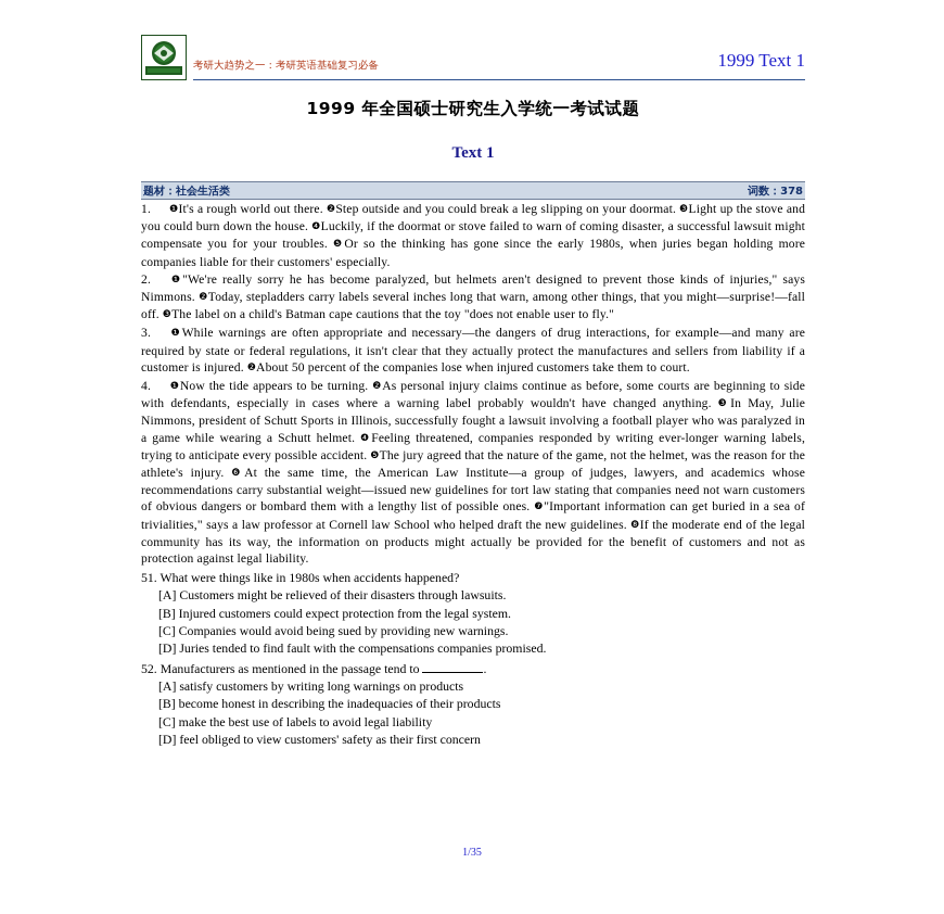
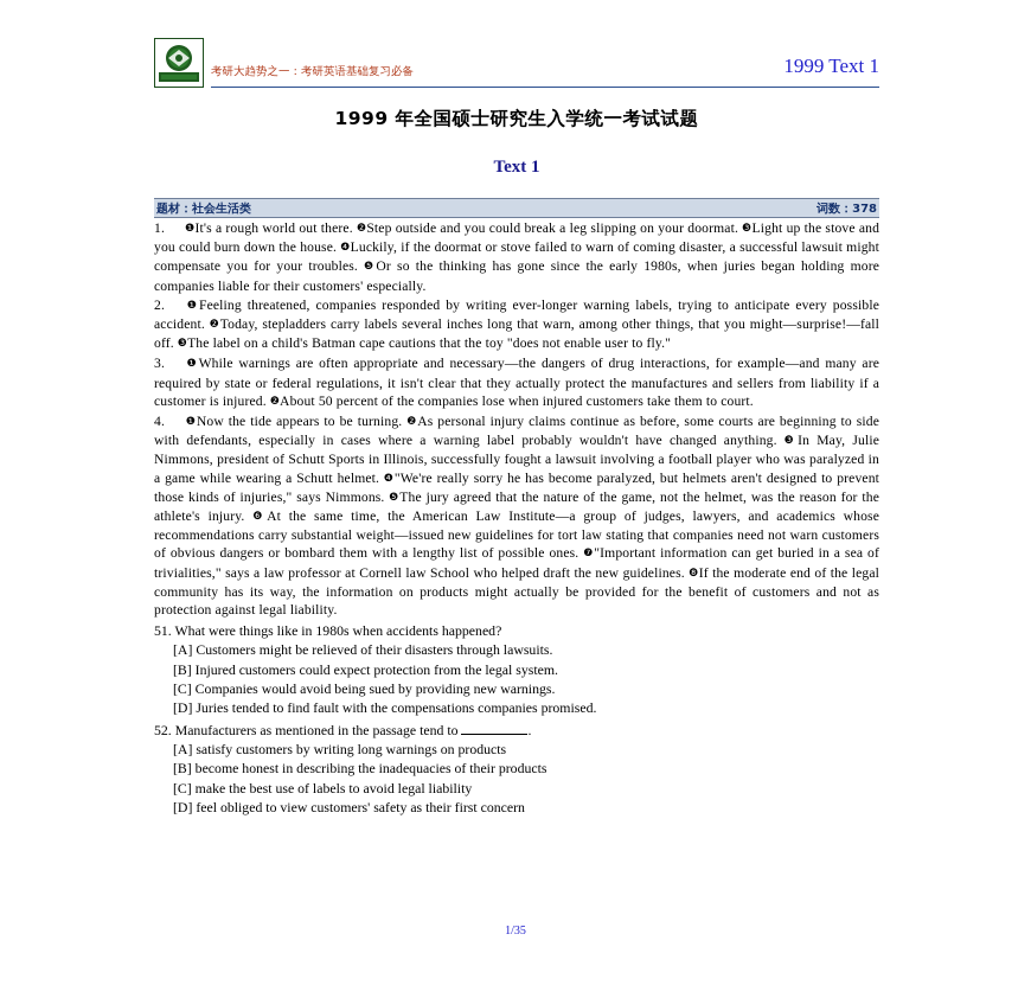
  考研大趋势之一：考研英语基础复习必备
  1999 Text 1
  1999 年全国硕士研究生入学统一考试试题
  Text 1
  题材：社会生活类
  词数：378
  1. ❶It's a rough world out there. ❷Step outside and you could break a leg slipping on your doormat. ❸Light up the stove and you could burn down the house. ❹Luckily, if the doormat or stove failed to warn of coming disaster, a successful lawsuit might compensate you for your troubles. ❺Or so the thinking has gone since the early 1980s, when juries began holding more companies liable for their customers' especially.
- 2. ❶"We're really sorry he has become paralyzed, but helmets aren't designed to prevent those kinds of injuries," says Nimmons. ❷Today, stepladders carry labels several inches long that warn, among other things, that you might—surprise!—fall off. ❸The label on a child's Batman cape cautions that the toy "does not enable user to fly."
+ 2. ❶Feeling threatened, companies responded by writing ever-longer warning labels, trying to anticipate every possible accident. ❷Today, stepladders carry labels several inches long that warn, among other things, that you might—surprise!—fall off. ❸The label on a child's Batman cape cautions that the toy "does not enable user to fly."
  3. ❶While warnings are often appropriate and necessary—the dangers of drug interactions, for example—and many are required by state or federal regulations, it isn't clear that they actually protect the manufactures and sellers from liability if a customer is injured. ❷About 50 percent of the companies lose when injured customers take them to court.
- 4. ❶Now the tide appears to be turning. ❷As personal injury claims continue as before, some courts are beginning to side with defendants, especially in cases where a warning label probably wouldn't have changed anything. ❸In May, Julie Nimmons, president of Schutt Sports in Illinois, successfully fought a lawsuit involving a football player who was paralyzed in a game while wearing a Schutt helmet. ❹Feeling threatened, companies responded by writing ever-longer warning labels, trying to anticipate every possible accident. ❺The jury agreed that the nature of the game, not the helmet, was the reason for the athlete's injury. ❻At the same time, the American Law Institute—a group of judges, lawyers, and academics whose recommendations carry substantial weight—issued new guidelines for tort law stating that companies need not warn customers of obvious dangers or bombard them with a lengthy list of possible ones. ❼"Important information can get buried in a sea of trivialities," says a law professor at Cornell law School who helped draft the new guidelines. ❽If the moderate end of the legal community has its way, the information on products might actually be provided for the benefit of customers and not as protection against legal liability.
+ 4. ❶Now the tide appears to be turning. ❷As personal injury claims continue as before, some courts are beginning to side with defendants, especially in cases where a warning label probably wouldn't have changed anything. ❸In May, Julie Nimmons, president of Schutt Sports in Illinois, successfully fought a lawsuit involving a football player who was paralyzed in a game while wearing a Schutt helmet. ❹"We're really sorry he has become paralyzed, but helmets aren't designed to prevent those kinds of injuries," says Nimmons. ❺The jury agreed that the nature of the game, not the helmet, was the reason for the athlete's injury. ❻At the same time, the American Law Institute—a group of judges, lawyers, and academics whose recommendations carry substantial weight—issued new guidelines for tort law stating that companies need not warn customers of obvious dangers or bombard them with a lengthy list of possible ones. ❼"Important information can get buried in a sea of trivialities," says a law professor at Cornell law School who helped draft the new guidelines. ❽If the moderate end of the legal community has its way, the information on products might actually be provided for the benefit of customers and not as protection against legal liability.
  51. What were things like in 1980s when accidents happened?
  [A] Customers might be relieved of their disasters through lawsuits.
  [B] Injured customers could expect protection from the legal system.
  [C] Companies would avoid being sued by providing new warnings.
  [D] Juries tended to find fault with the compensations companies promised.
  52. Manufacturers as mentioned in the passage tend to .
  [A] satisfy customers by writing long warnings on products
  [B] become honest in describing the inadequacies of their products
  [C] make the best use of labels to avoid legal liability
  [D] feel obliged to view customers' safety as their first concern
  1/35
